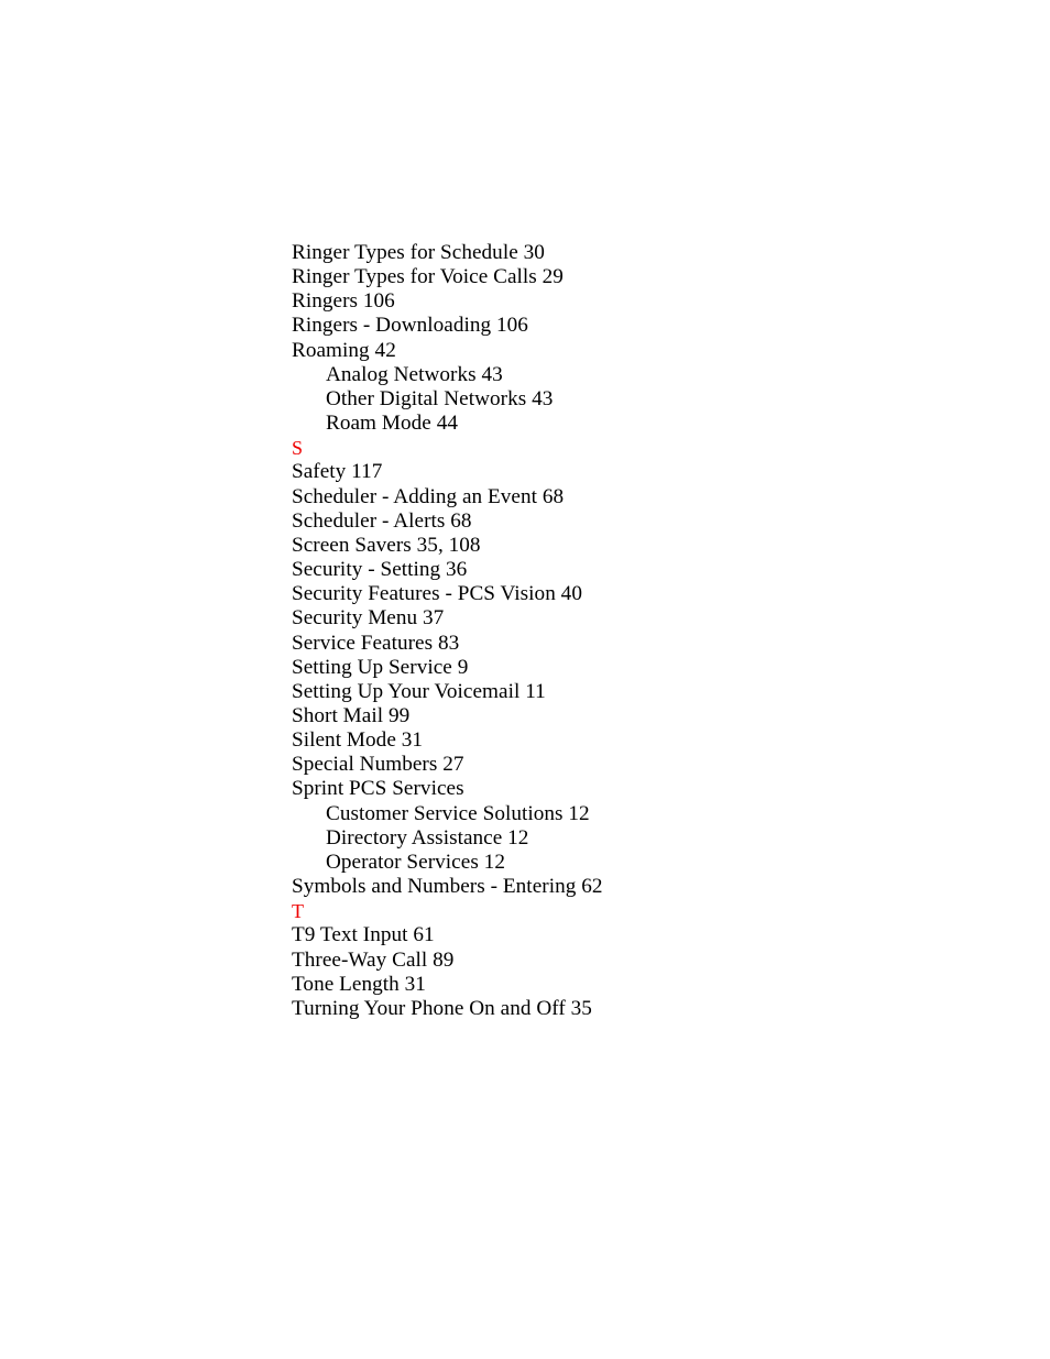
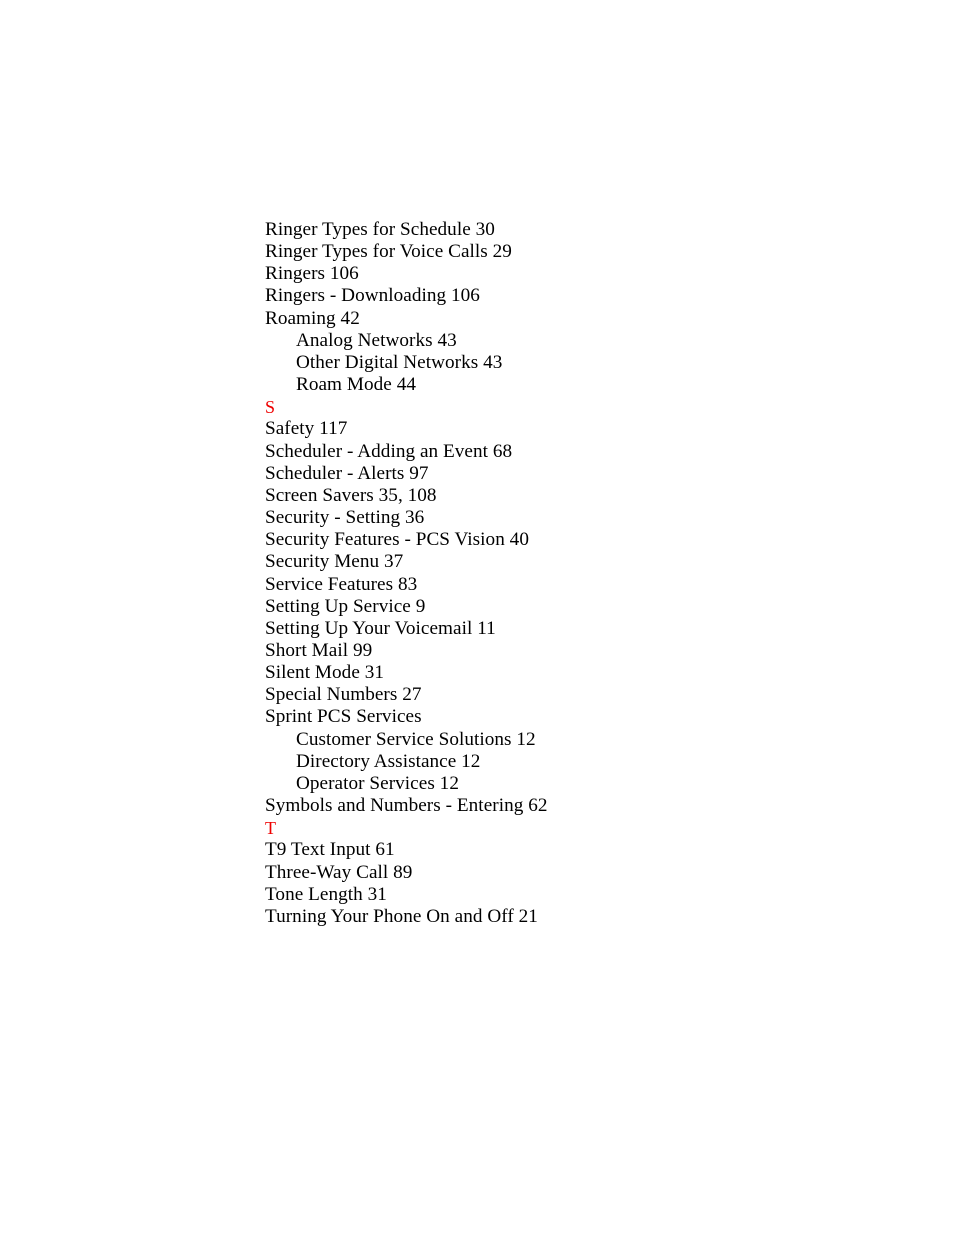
  Ringer Types for Schedule 30
  Ringer Types for Voice Calls 29
  Ringers 106
  Ringers - Downloading 106
  Roaming 42
  Analog Networks 43
  Other Digital Networks 43
  Roam Mode 44
  S
  Safety 117
  Scheduler - Adding an Event 68
- Scheduler - Alerts 68
+ Scheduler - Alerts 97
  Screen Savers 35, 108
  Security - Setting 36
  Security Features - PCS Vision 40
  Security Menu 37
  Service Features 83
  Setting Up Service 9
  Setting Up Your Voicemail 11
  Short Mail 99
  Silent Mode 31
  Special Numbers 27
  Sprint PCS Services
  Customer Service Solutions 12
  Directory Assistance 12
  Operator Services 12
  Symbols and Numbers - Entering 62
  T
  T9 Text Input 61
  Three-Way Call 89
  Tone Length 31
- Turning Your Phone On and Off 35
+ Turning Your Phone On and Off 21
